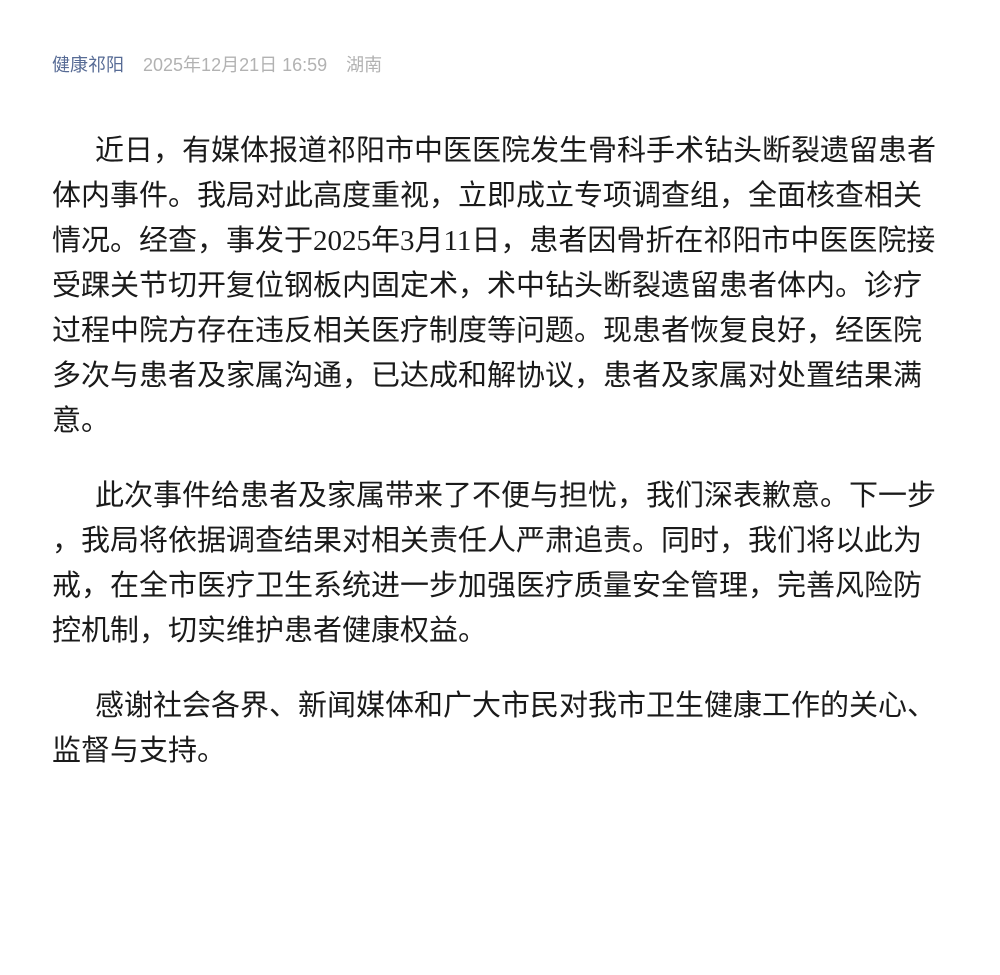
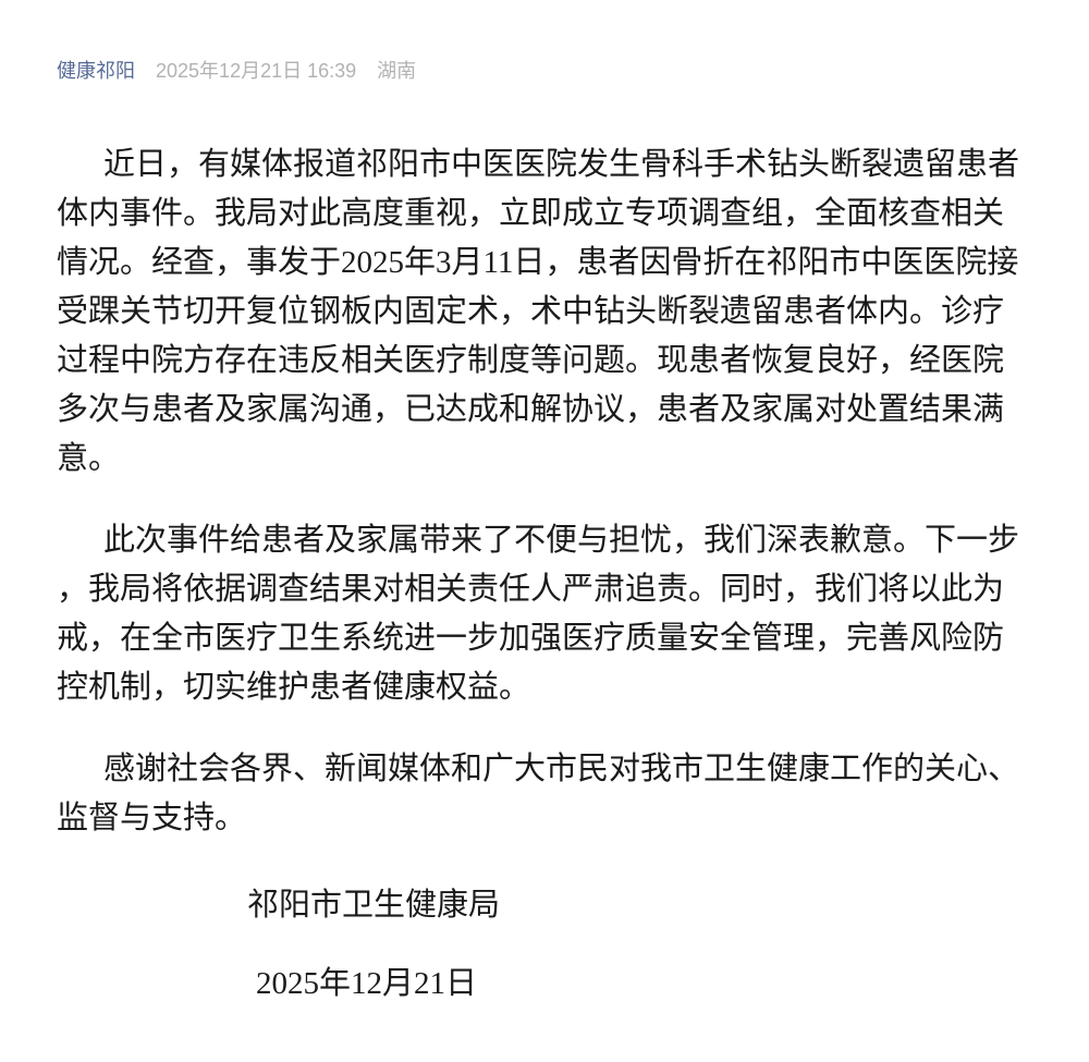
- 健康祁阳 2025年12月21日 16:59 湖南
+ 健康祁阳 2025年12月21日 16:39 湖南
  近日，有媒体报道祁阳市中医医院发生骨科手术钻头断裂遗留患者体内事件。我局对此高度重视，立即成立专项调查组，全面核查相关情况。经查，事发于2025年3月11日，患者因骨折在祁阳市中医医院接受踝关节切开复位钢板内固定术，术中钻头断裂遗留患者体内。诊疗过程中院方存在违反相关医疗制度等问题。现患者恢复良好，经医院多次与患者及家属沟通，已达成和解协议，患者及家属对处置结果满意。
  此次事件给患者及家属带来了不便与担忧，我们深表歉意。下一步，我局将依据调查结果对相关责任人严肃追责。同时，我们将以此为戒，在全市医疗卫生系统进一步加强医疗质量安全管理，完善风险防控机制，切实维护患者健康权益。
  感谢社会各界、新闻媒体和广大市民对我市卫生健康工作的关心、监督与支持。
+ 祁阳市卫生健康局
+ 2025年12月21日
